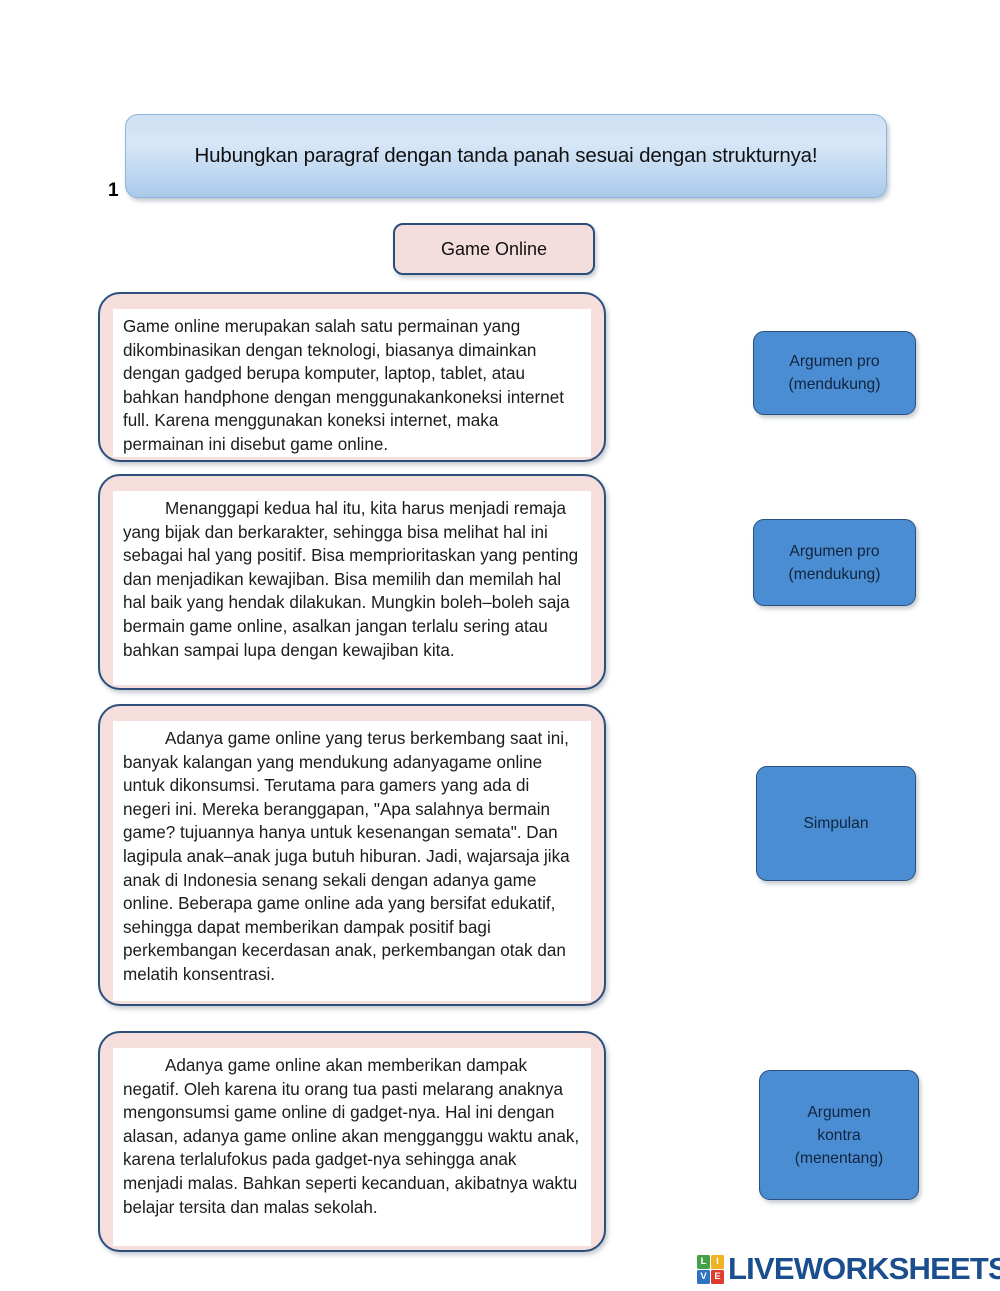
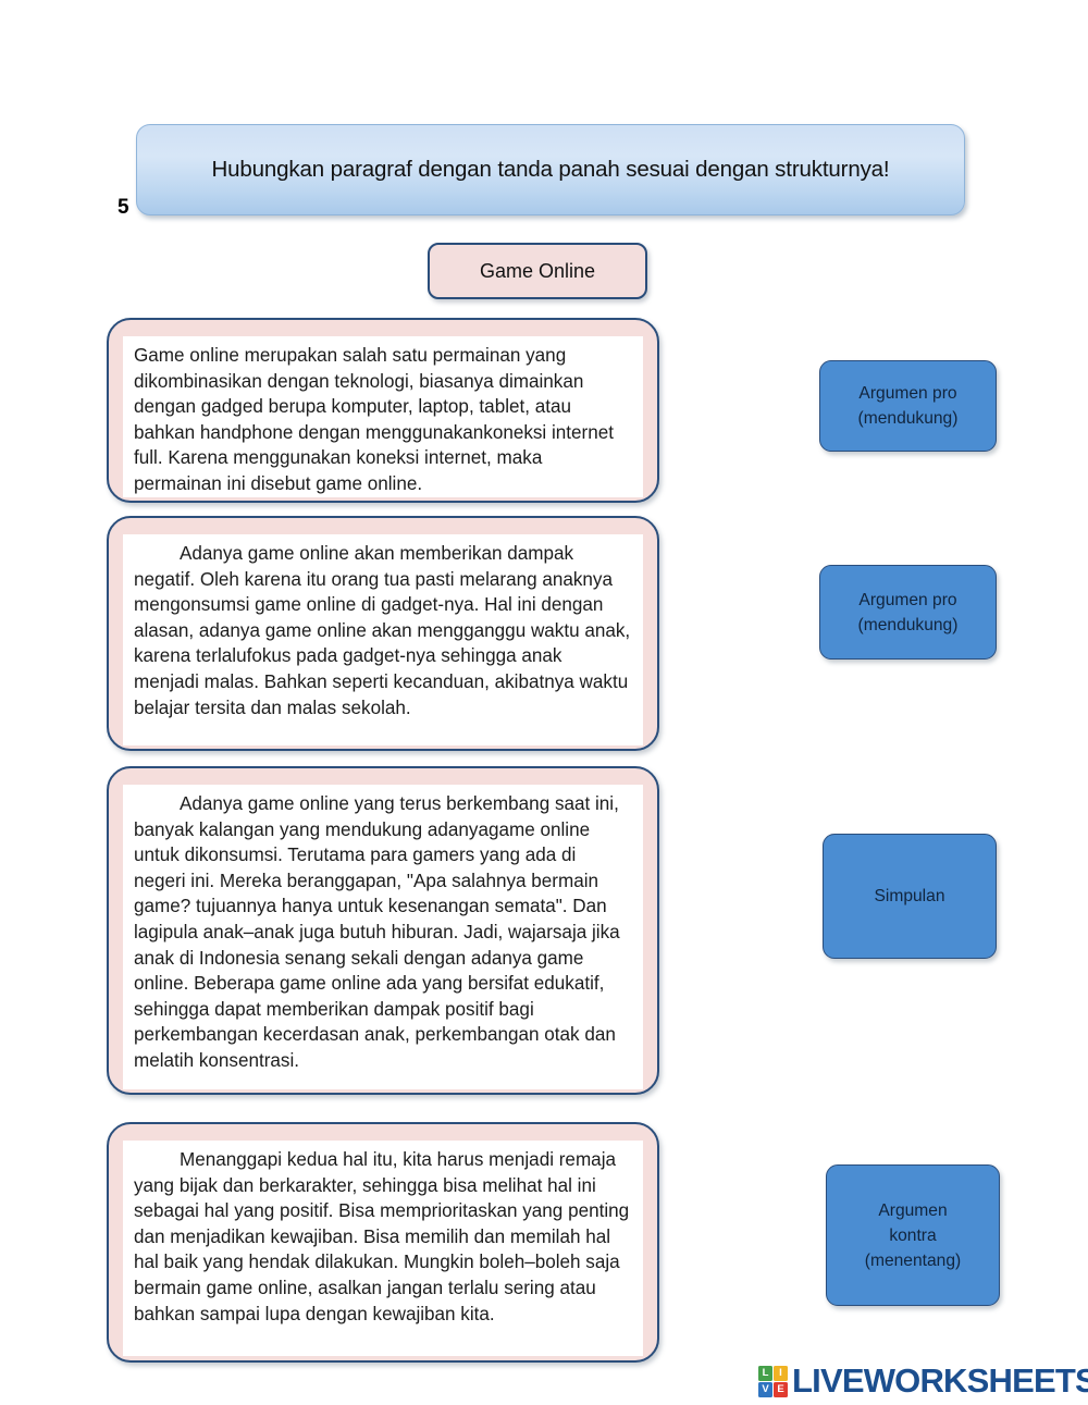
  Hubungkan paragraf dengan tanda panah sesuai dengan strukturnya!
- 1
+ 5
  Game Online
  Game online merupakan salah satu permainan yang dikombinasikan dengan teknologi, biasanya dimainkan dengan gadged berupa komputer, laptop, tablet, atau bahkan handphone dengan menggunakankoneksi internet full. Karena menggunakan koneksi internet, maka permainan ini disebut game online.
- Menanggapi kedua hal itu, kita harus menjadi remaja yang bijak dan berkarakter, sehingga bisa melihat hal ini sebagai hal yang positif. Bisa memprioritaskan yang penting dan menjadikan kewajiban. Bisa memilih dan memilah hal hal baik yang hendak dilakukan. Mungkin boleh–boleh saja bermain game online, asalkan jangan terlalu sering atau bahkan sampai lupa dengan kewajiban kita.
+ Adanya game online akan memberikan dampak negatif. Oleh karena itu orang tua pasti melarang anaknya mengonsumsi game online di gadget-nya. Hal ini dengan alasan, adanya game online akan mengganggu waktu anak, karena terlalufokus pada gadget-nya sehingga anak menjadi malas. Bahkan seperti kecanduan, akibatnya waktu belajar tersita dan malas sekolah.
  Adanya game online yang terus berkembang saat ini, banyak kalangan yang mendukung adanyagame online untuk dikonsumsi. Terutama para gamers yang ada di negeri ini. Mereka beranggapan, "Apa salahnya bermain game? tujuannya hanya untuk kesenangan semata". Dan lagipula anak–anak juga butuh hiburan. Jadi, wajarsaja jika anak di Indonesia senang sekali dengan adanya game online. Beberapa game online ada yang bersifat edukatif, sehingga dapat memberikan dampak positif bagi perkembangan kecerdasan anak, perkembangan otak dan melatih konsentrasi.
- Adanya game online akan memberikan dampak negatif. Oleh karena itu orang tua pasti melarang anaknya mengonsumsi game online di gadget-nya. Hal ini dengan alasan, adanya game online akan mengganggu waktu anak, karena terlalufokus pada gadget-nya sehingga anak menjadi malas. Bahkan seperti kecanduan, akibatnya waktu belajar tersita dan malas sekolah.
+ Menanggapi kedua hal itu, kita harus menjadi remaja yang bijak dan berkarakter, sehingga bisa melihat hal ini sebagai hal yang positif. Bisa memprioritaskan yang penting dan menjadikan kewajiban. Bisa memilih dan memilah hal hal baik yang hendak dilakukan. Mungkin boleh–boleh saja bermain game online, asalkan jangan terlalu sering atau bahkan sampai lupa dengan kewajiban kita.
  Argumen pro
  (mendukung)
  Argumen pro
  (mendukung)
  Simpulan
  Argumen
  kontra
  (menentang)
  L
  I
  V
  E
  LIVEWORKSHEETS
